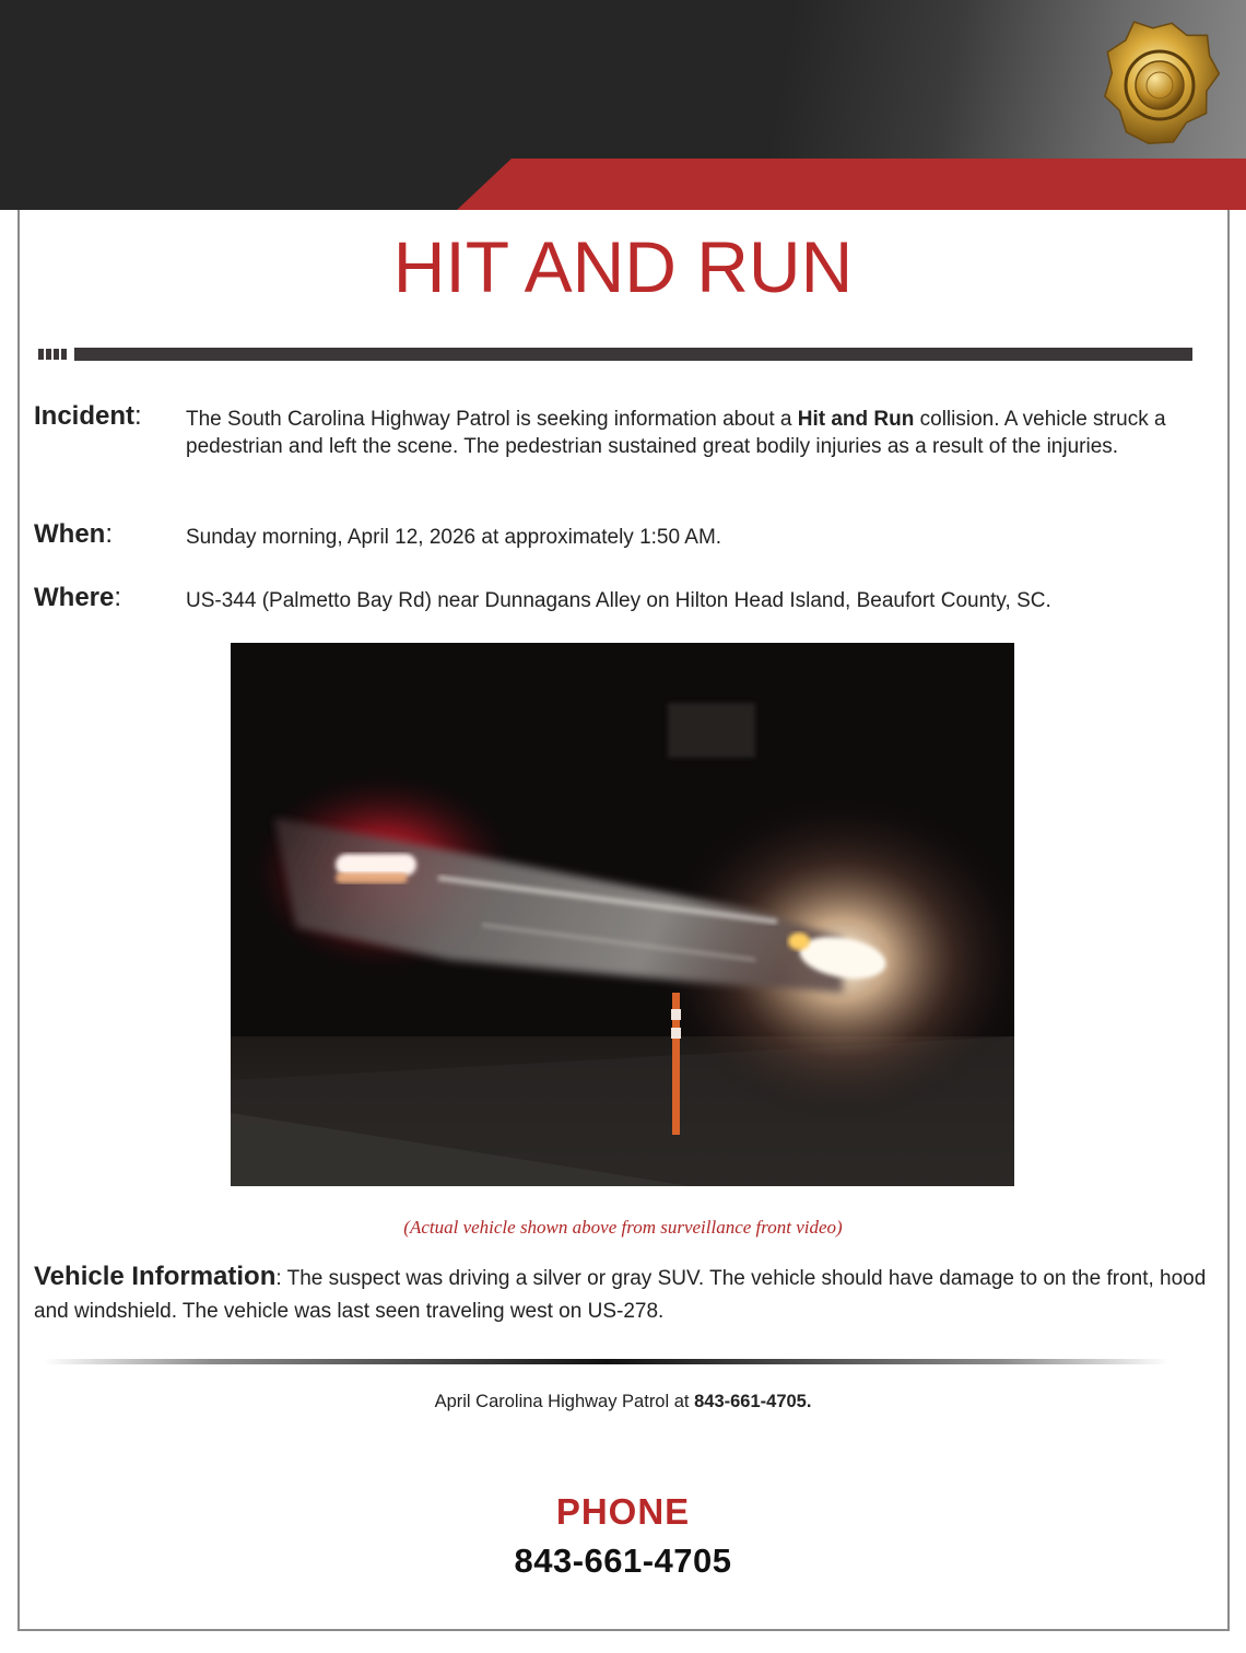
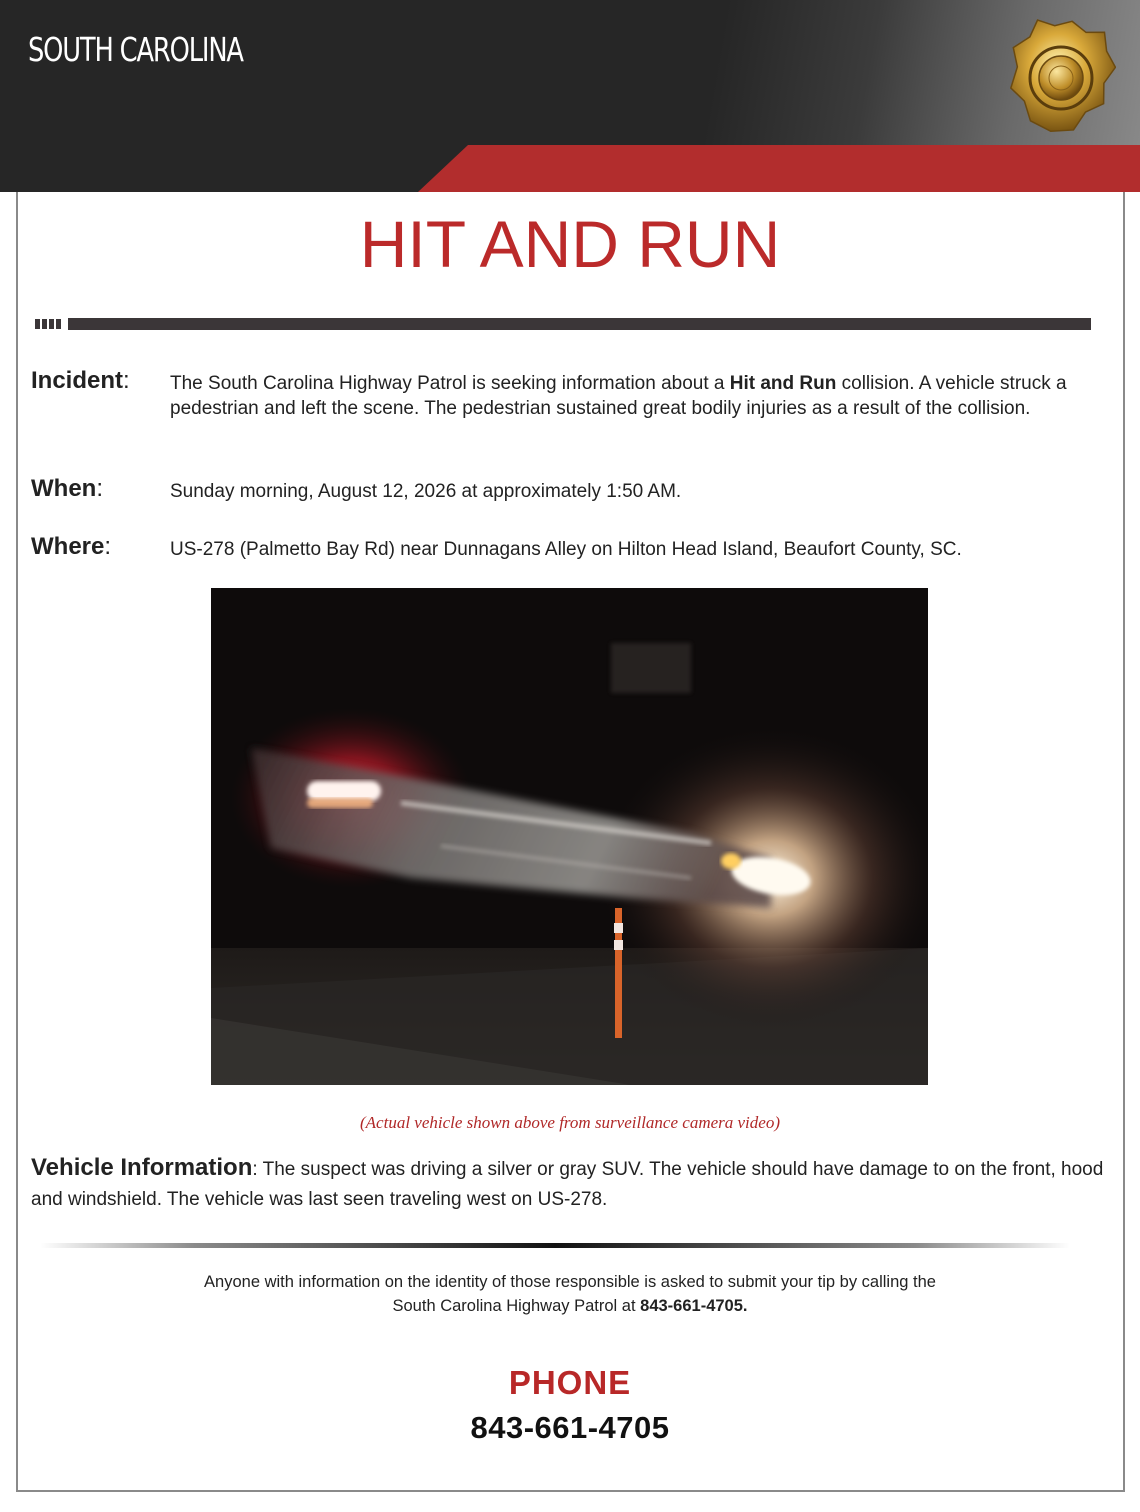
+ SOUTH CAROLINA
  HIT AND RUN
  Incident:
- The South Carolina Highway Patrol is seeking information about a Hit and Run collision. A vehicle struck a pedestrian and left the scene. The pedestrian sustained great bodily injuries as a result of the injuries.
+ The South Carolina Highway Patrol is seeking information about a Hit and Run collision. A vehicle struck a pedestrian and left the scene. The pedestrian sustained great bodily injuries as a result of the collision.
  When:
- Sunday morning, April 12, 2026 at approximately 1:50 AM.
+ Sunday morning, August 12, 2026 at approximately 1:50 AM.
  Where:
- US-344 (Palmetto Bay Rd) near Dunnagans Alley on Hilton Head Island, Beaufort County, SC.
+ US-278 (Palmetto Bay Rd) near Dunnagans Alley on Hilton Head Island, Beaufort County, SC.
- (Actual vehicle shown above from surveillance front video)
+ (Actual vehicle shown above from surveillance camera video)
  Vehicle Information: The suspect was driving a silver or gray SUV. The vehicle should have damage to on the front, hood and windshield. The vehicle was last seen traveling west on US-278.
+ Anyone with information on the identity of those responsible is asked to submit your tip by calling the
- April Carolina Highway Patrol at 843-661-4705.
+ South Carolina Highway Patrol at 843-661-4705.
  PHONE
  843-661-4705
